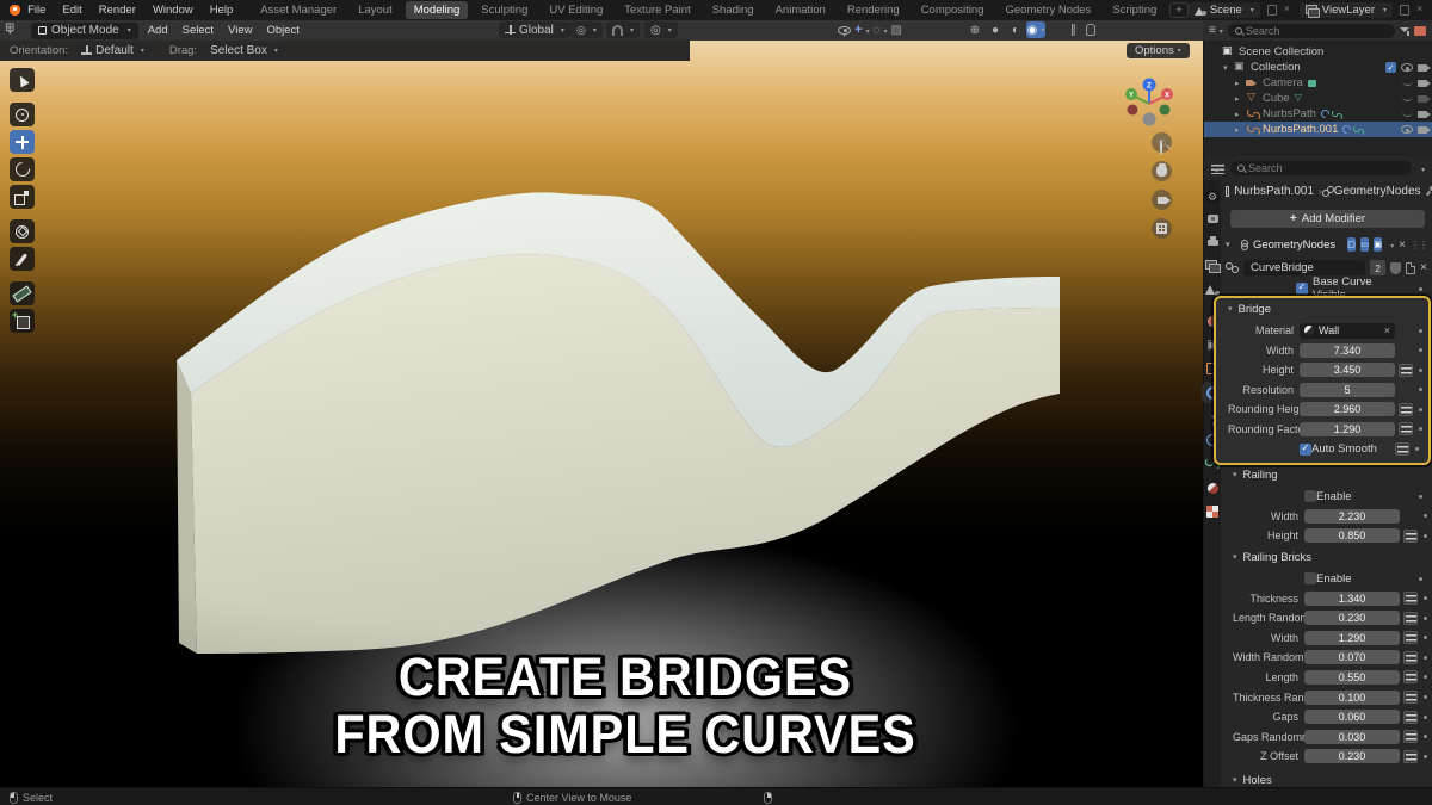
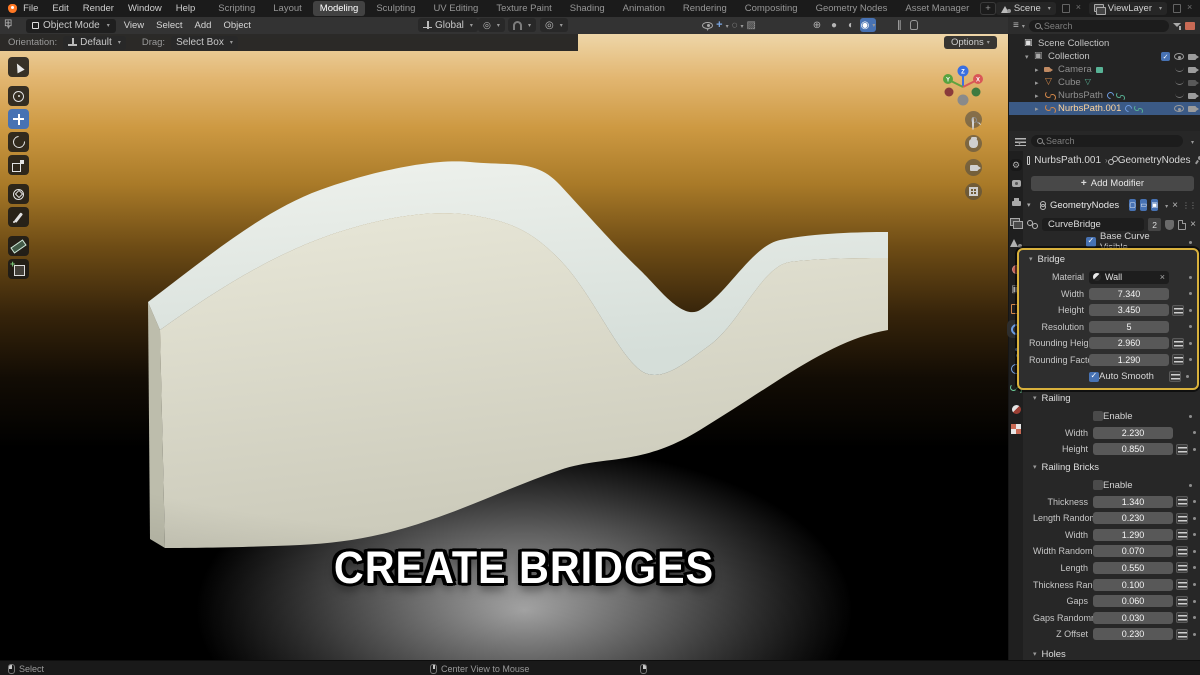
  File
  Edit
  Render
  Window
  Help
- Asset Manager
+ Scripting
  Layout
  Modeling
  Sculpting
  UV Editing
  Texture Paint
  Shading
  Animation
  Rendering
  Compositing
  Geometry Nodes
- Scripting
+ Asset Manager
  +
  Scene
  ViewLayer
  Object Mode
- Add
+ View
  Select
- View
+ Add
  Object
  Global
  Search
  Orientation:
  Default
  Drag:
  Select Box
  Options
  CREATE BRIDGES
- FROM SIMPLE CURVES
  Scene Collection
  Collection
  Camera
  Cube
  NurbsPath
  NurbsPath.001
  Search
  NurbsPath.001
  ›
  GeometryNodes
  Add Modifier
  GeometryNodes
  ⋮⋮
  CurveBridge
  2
  Bridge
  Material
  Wall
  Width
  7.340
  Height
  3.450
  Resolution
  5
  Rounding Heig
  2.960
  Rounding Fact
  1.290
  Auto Smooth
  Railing
  Enable
  Width
  2.230
  Height
  0.850
  Railing Bricks
  Enable
  Thickness
  1.340
  Length Rando
  0.230
  Width
  1.290
  Width Random
  0.070
  Length
  0.550
  Thickness Ran
  0.100
  Gaps
  0.060
  0.030
  Z Offset
  0.230
  Holes
  Select
  Center View to Mouse
